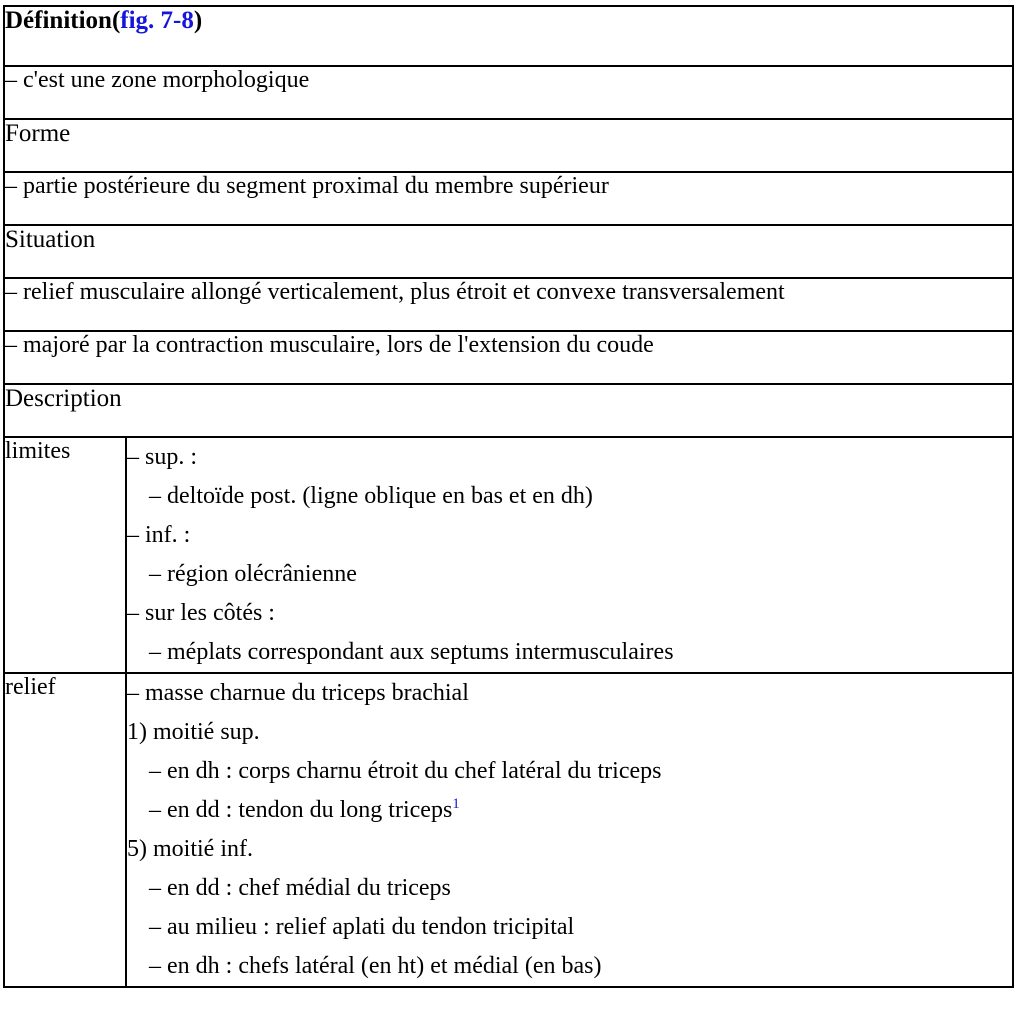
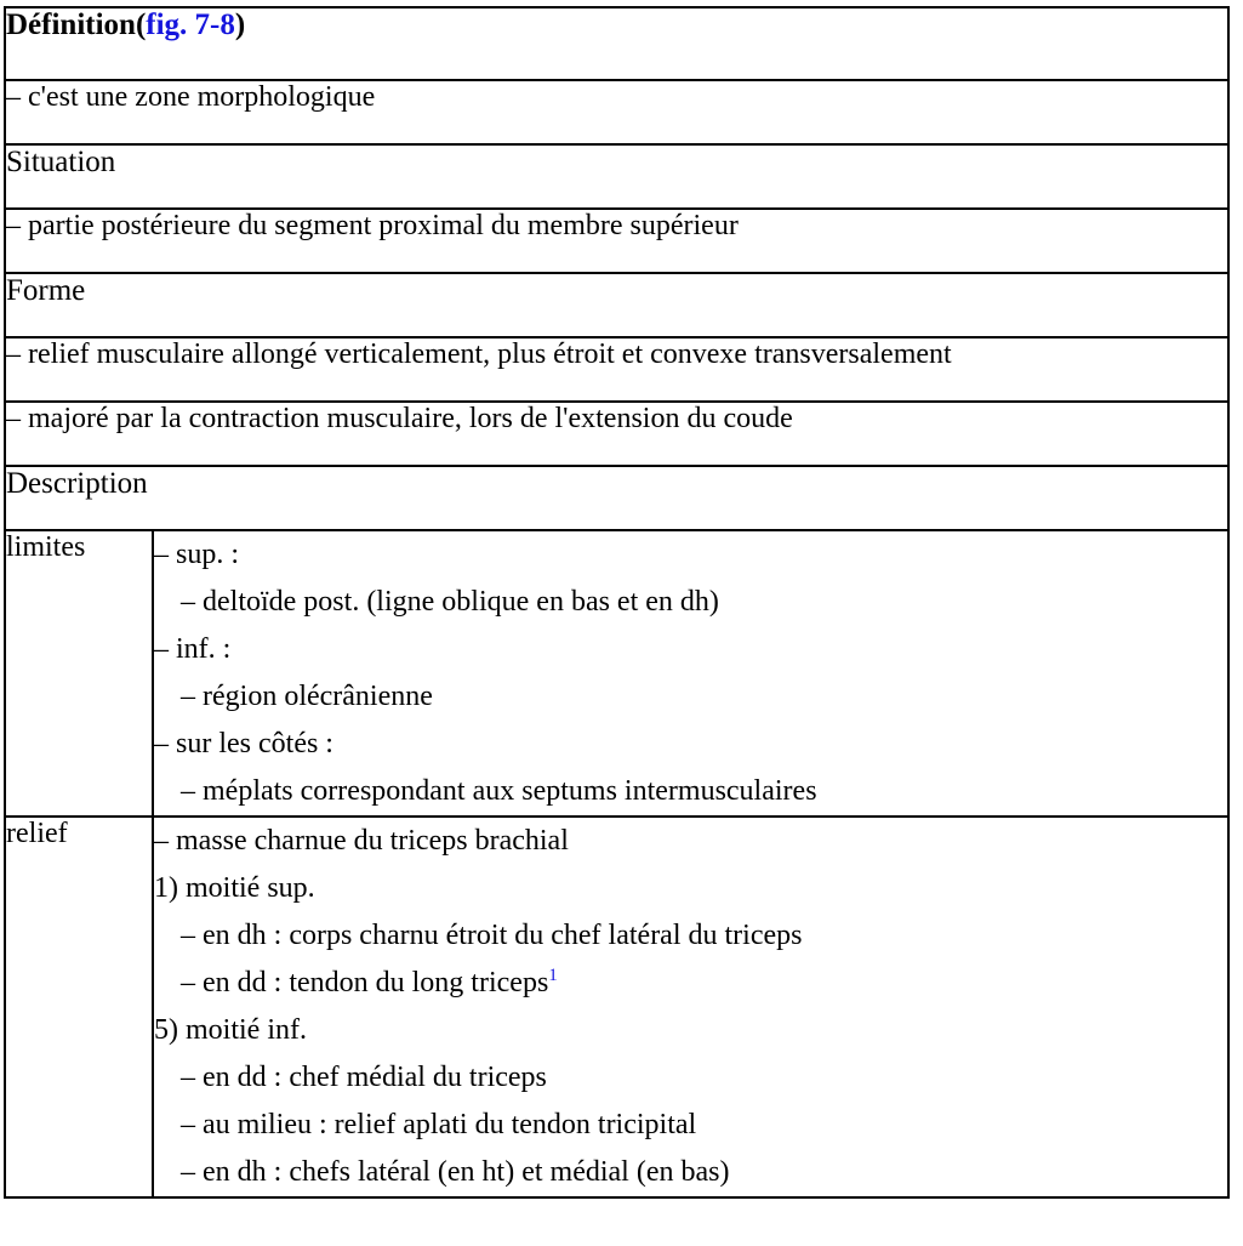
  Définition(fig. 7-8)
  – c'est une zone morphologique
- Forme
+ Situation
  – partie postérieure du segment proximal du membre supérieur
- Situation
+ Forme
  – relief musculaire allongé verticalement, plus étroit et convexe transversalement
  – majoré par la contraction musculaire, lors de l'extension du coude
  Description
  limites	– sup. :– deltoïde post. (ligne oblique en bas et en dh)– inf. :– région olécrânienne– sur les côtés :– méplats correspondant aux septums intermusculaires
  relief	– masse charnue du triceps brachial1) moitié sup.– en dh : corps charnu étroit du chef latéral du triceps– en dd : tendon du long triceps15) moitié inf.– en dd : chef médial du triceps– au milieu : relief aplati du tendon tricipital– en dh : chefs latéral (en ht) et médial (en bas)
